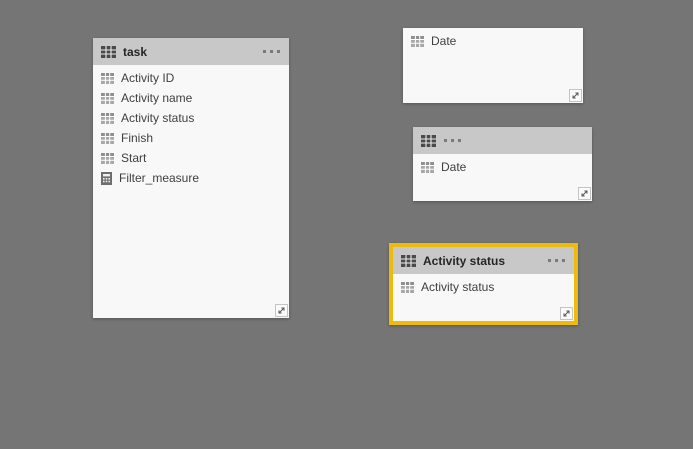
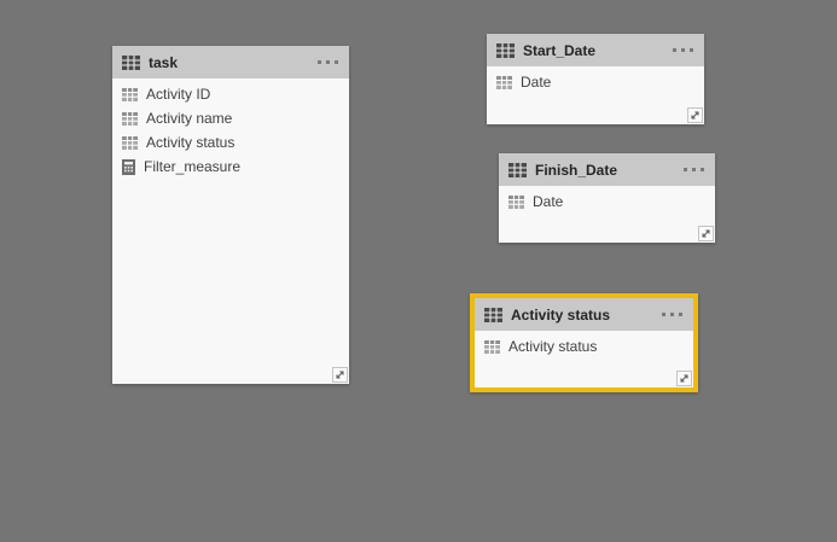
  task
  Activity ID
  Activity name
  Activity status
- Finish
- Start
  Filter_measure
+ Start_Date
  Date
+ Finish_Date
  Date
  Activity status
  Activity status
